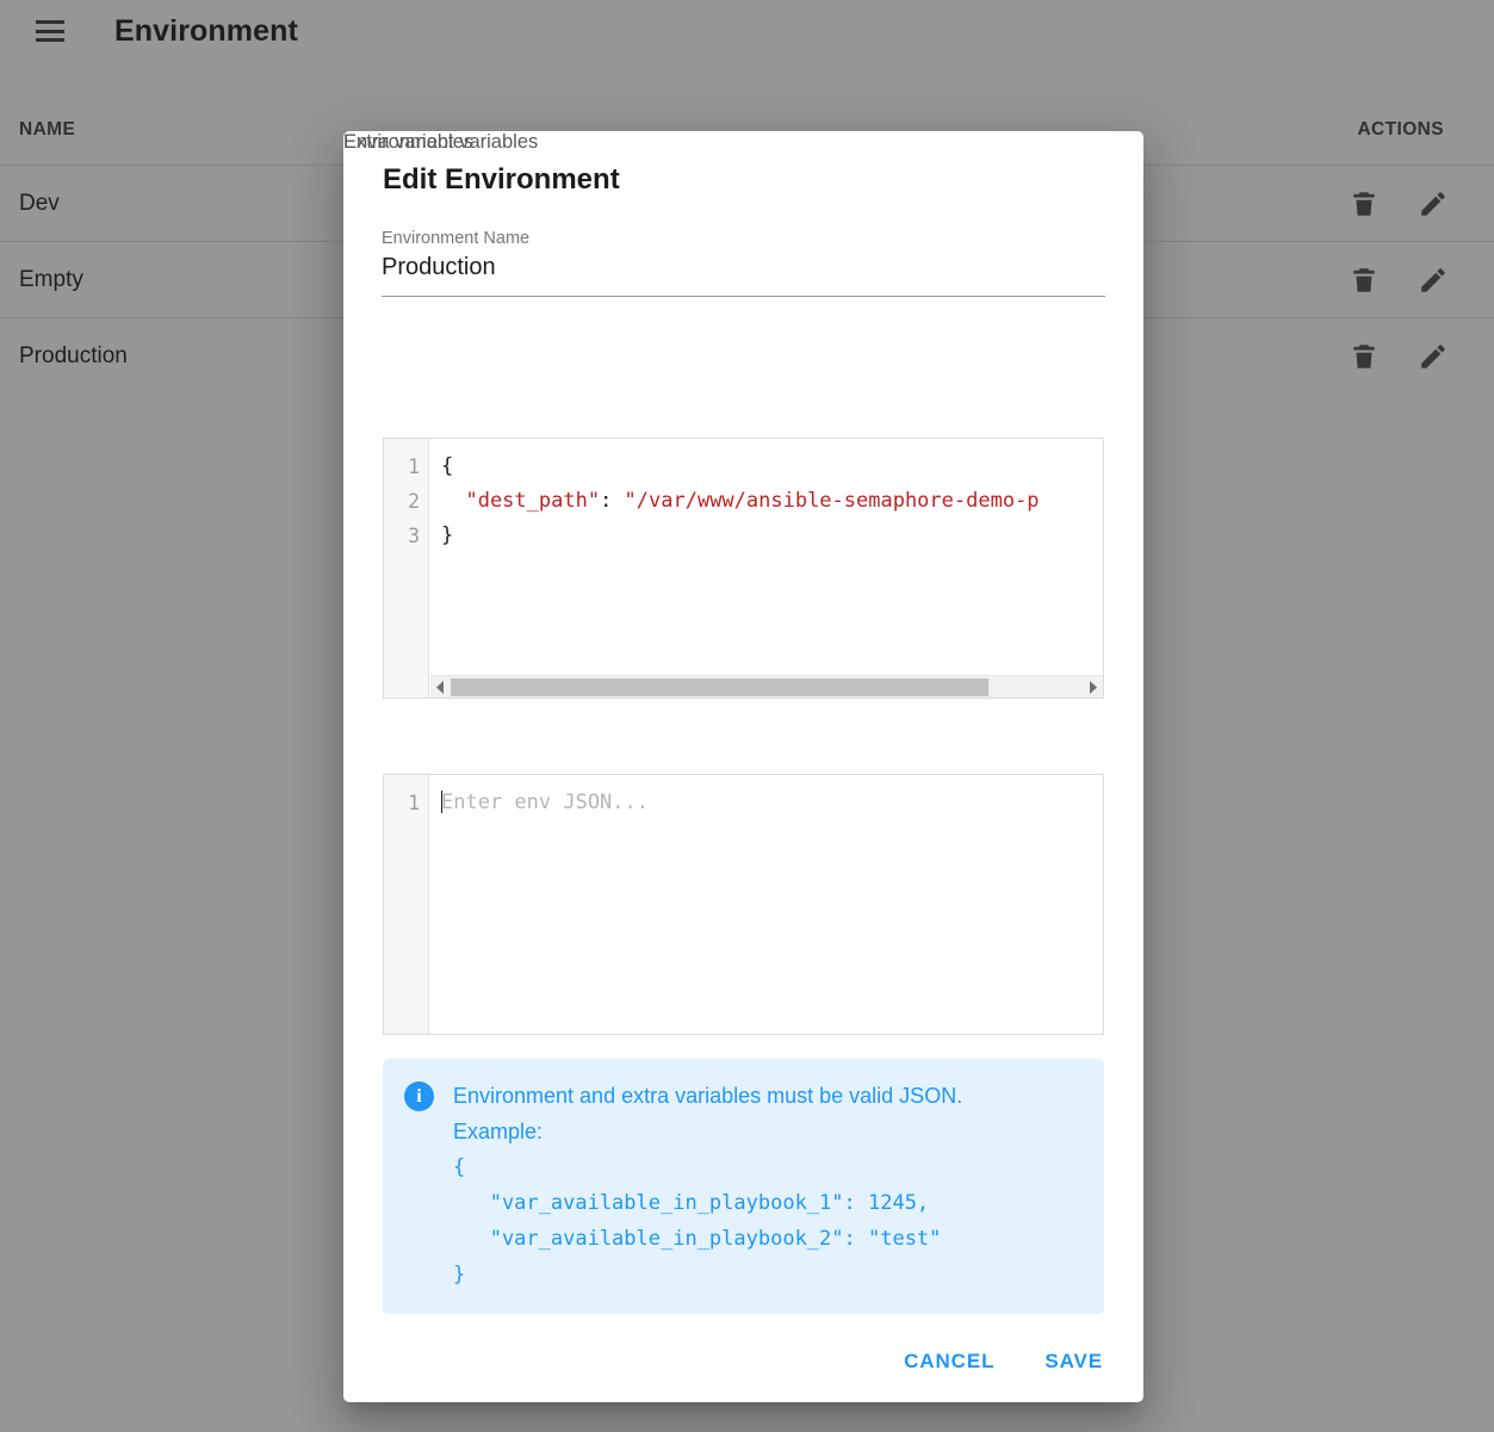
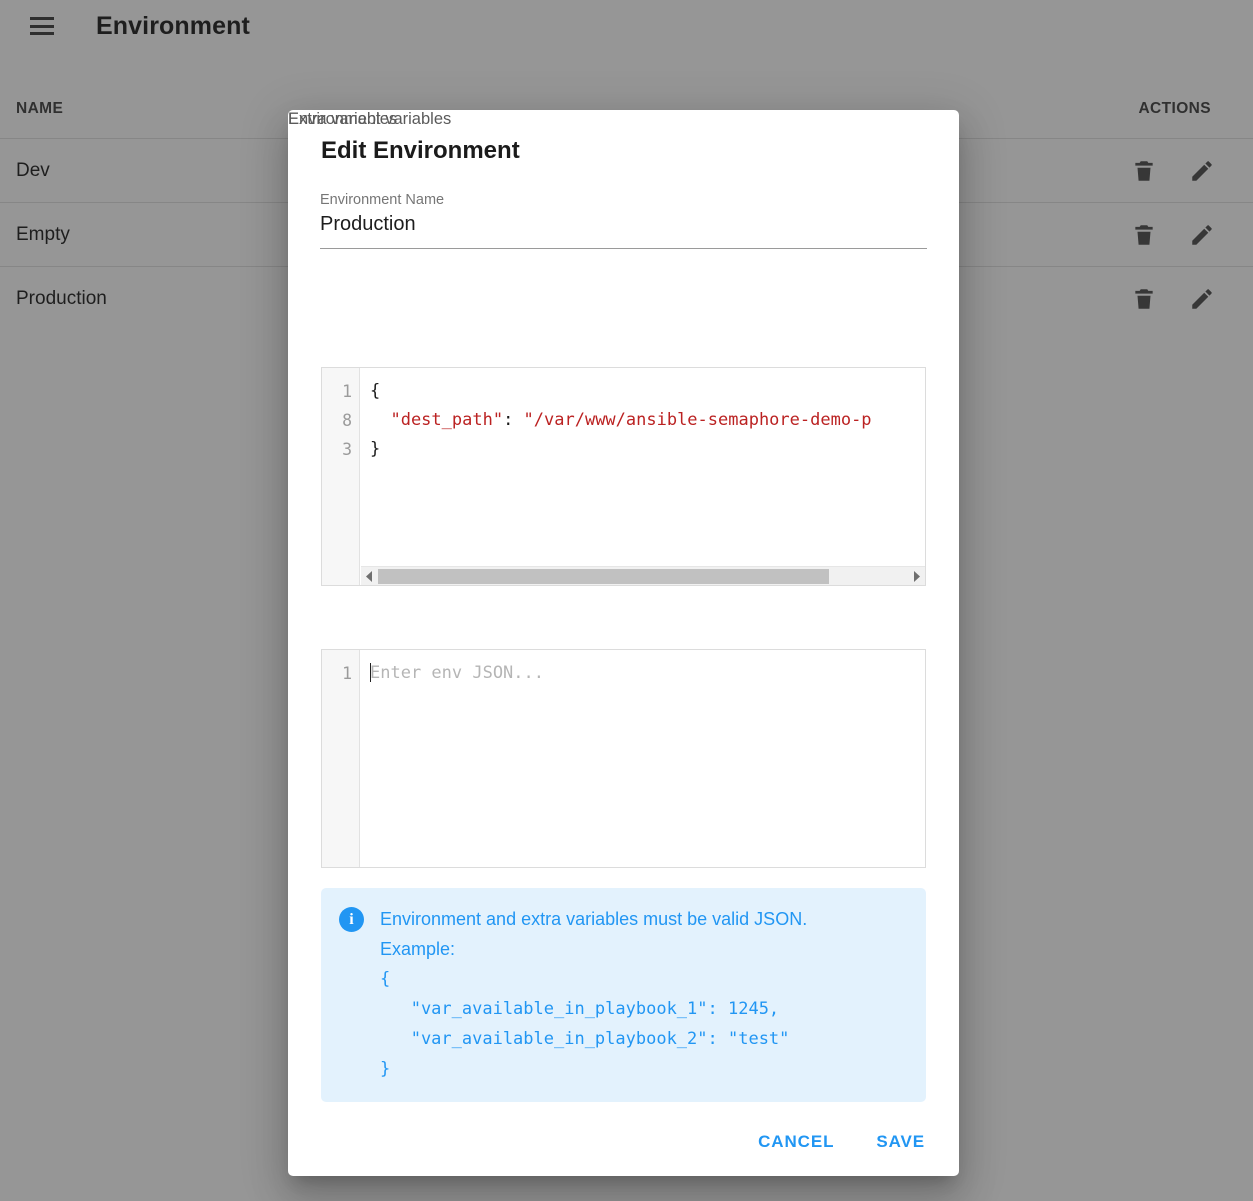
  Environment
  NAME
  ACTIONS
  Dev
  Empty
  Production
  Edit Environment
  Environment Name
  Production
  Extra variables
  1
- 2
+ 8
  3
  {
  "dest_path": "/var/www/ansible-semaphore-demo-p
  }
  Environment variables
  1
  Enter env JSON...
  i
  Environment and extra variables must be valid JSON.
  Example:
  {
  "var_available_in_playbook_1": 1245,
  "var_available_in_playbook_2": "test"
  }
  CANCEL
  SAVE
